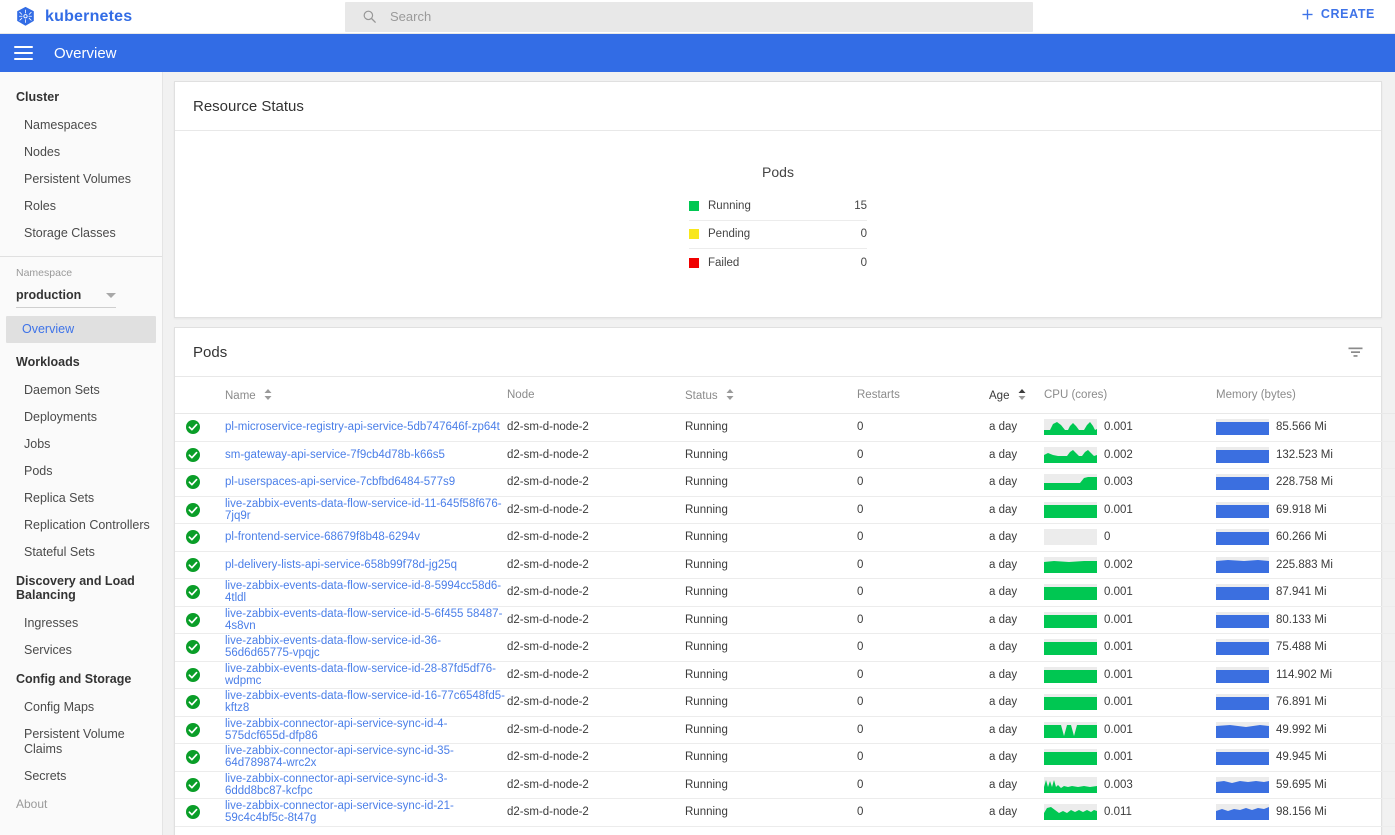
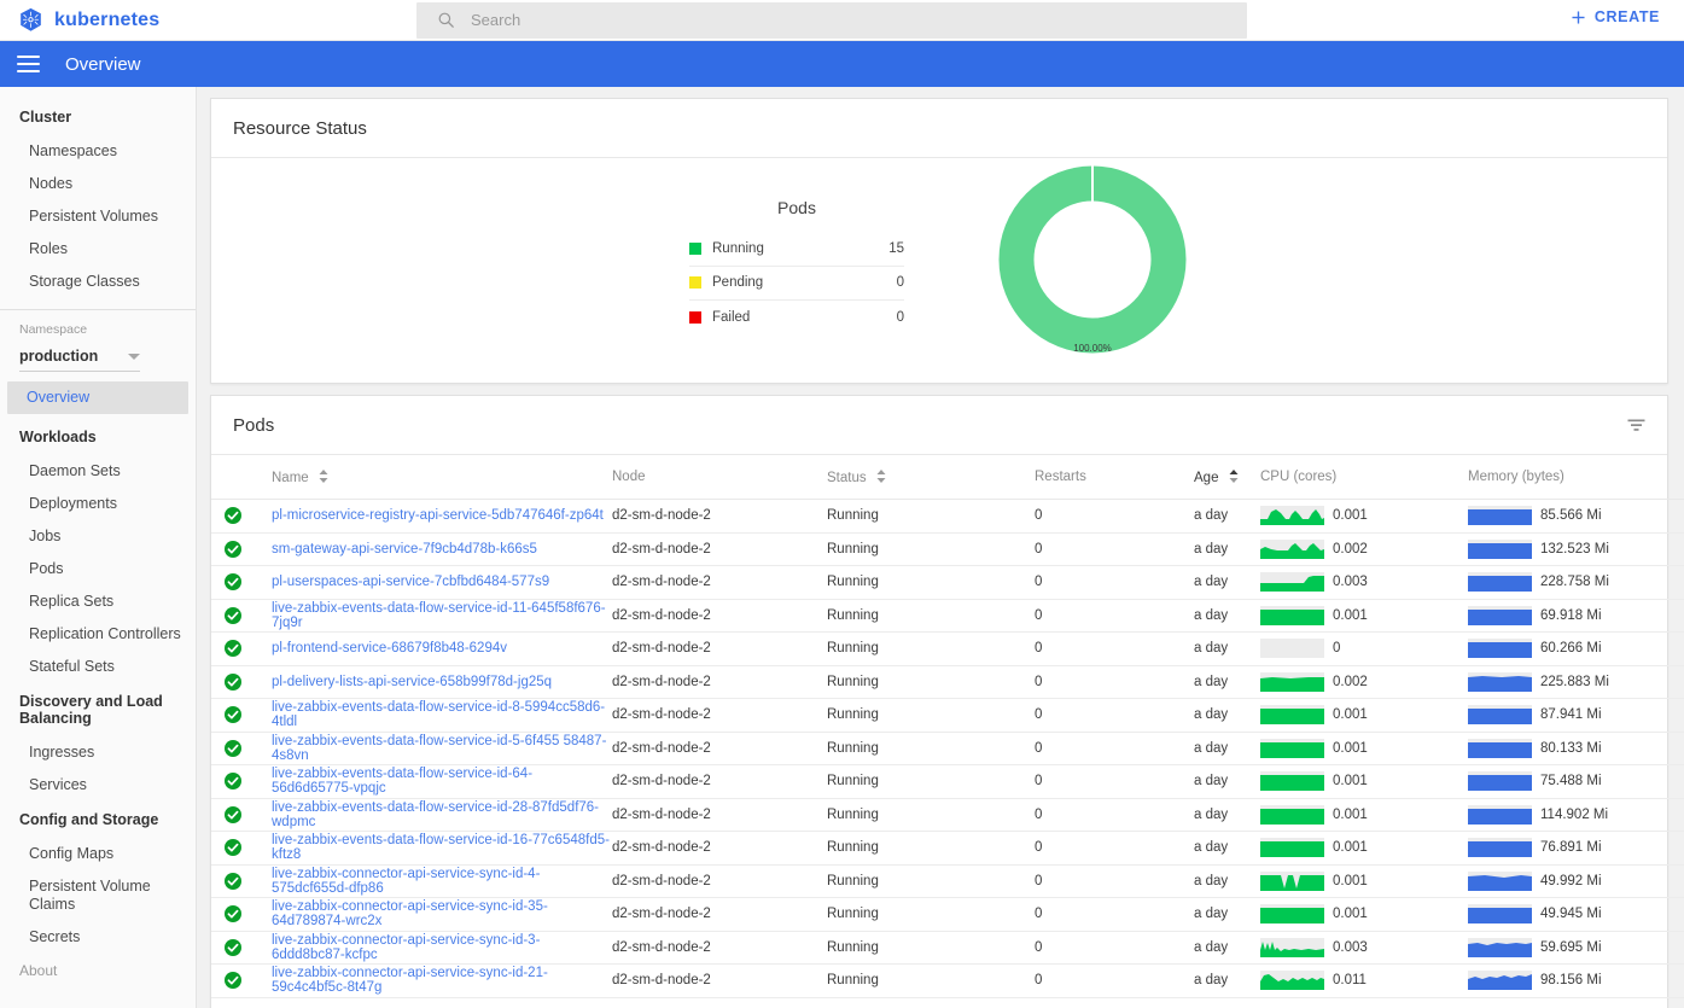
  kubernetes
  Search
  CREATE
  Overview
  Cluster
  Namespaces
  Nodes
  Persistent Volumes
  Roles
  Storage Classes
  Namespace
  production
  Overview
  Workloads
  Daemon Sets
  Deployments
  Jobs
  Pods
  Replica Sets
  Replication Controllers
  Stateful Sets
  Discovery and Load Balancing
  Ingresses
  Services
  Config and Storage
  Config Maps
  Persistent Volume Claims
  Secrets
  About
  Resource Status
  Pods
  Running
  15
  Pending
  0
  Failed
  0
+ 100.00%
  Pods
  	Name	Node	Status	Restarts	Age	CPU (cores)	Memory (bytes)
  	pl-microservice-registry-api-service-5db747646f-zp64t	d2-sm-d-node-2	Running	0	a day	0.001	85.566 Mi
  	sm-gateway-api-service-7f9cb4d78b-k66s5	d2-sm-d-node-2	Running	0	a day	0.002	132.523 Mi
  	pl-userspaces-api-service-7cbfbd6484-577s9	d2-sm-d-node-2	Running	0	a day	0.003	228.758 Mi
  	live-zabbix-events-data-flow-service-id-11-645f58f676-7jq9r	d2-sm-d-node-2	Running	0	a day	0.001	69.918 Mi
  	pl-frontend-service-68679f8b48-6294v	d2-sm-d-node-2	Running	0	a day	0	60.266 Mi
  	pl-delivery-lists-api-service-658b99f78d-jg25q	d2-sm-d-node-2	Running	0	a day	0.002	225.883 Mi
  	live-zabbix-events-data-flow-service-id-8-5994cc58d6-4tldl	d2-sm-d-node-2	Running	0	a day	0.001	87.941 Mi
  	live-zabbix-events-data-flow-service-id-5-6f455 58487-4s8vn	d2-sm-d-node-2	Running	0	a day	0.001	80.133 Mi
- 	live-zabbix-events-data-flow-service-id-36-56d6d65775-vpqjc	d2-sm-d-node-2	Running	0	a day	0.001	75.488 Mi
+ 	live-zabbix-events-data-flow-service-id-64-56d6d65775-vpqjc	d2-sm-d-node-2	Running	0	a day	0.001	75.488 Mi
  	live-zabbix-events-data-flow-service-id-28-87fd5df76-wdpmc	d2-sm-d-node-2	Running	0	a day	0.001	114.902 Mi
  	live-zabbix-events-data-flow-service-id-16-77c6548fd5-kftz8	d2-sm-d-node-2	Running	0	a day	0.001	76.891 Mi
  	live-zabbix-connector-api-service-sync-id-4-575dcf655d-dfp86	d2-sm-d-node-2	Running	0	a day	0.001	49.992 Mi
  	live-zabbix-connector-api-service-sync-id-35-64d789874-wrc2x	d2-sm-d-node-2	Running	0	a day	0.001	49.945 Mi
  	live-zabbix-connector-api-service-sync-id-3-6ddd8bc87-kcfpc	d2-sm-d-node-2	Running	0	a day	0.003	59.695 Mi
  	live-zabbix-connector-api-service-sync-id-21-59c4c4bf5c-8t47g	d2-sm-d-node-2	Running	0	a day	0.011	98.156 Mi
